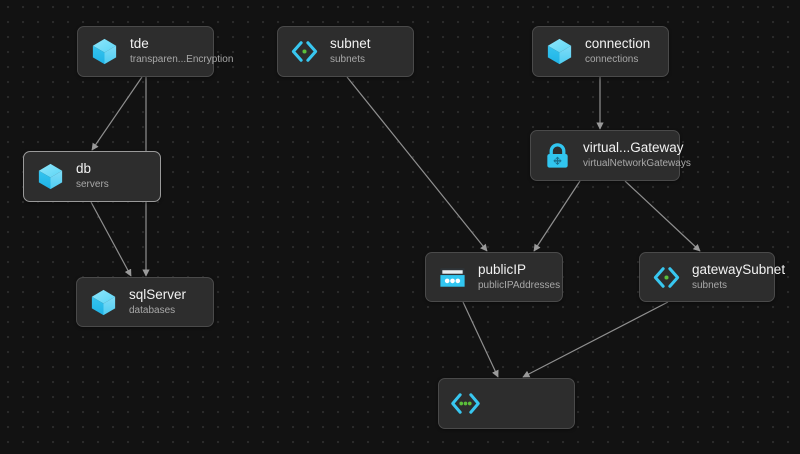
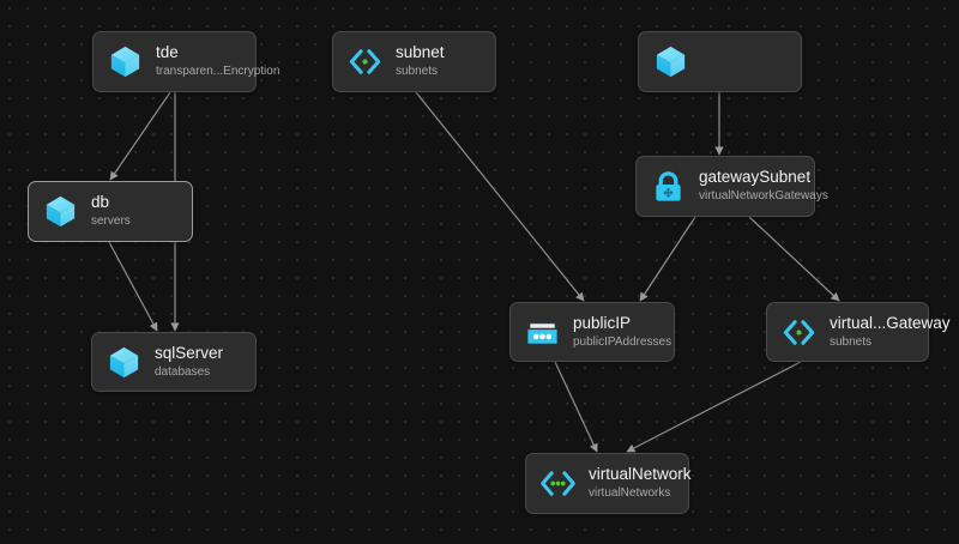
  tde
  transparen...Encryption
  subnet
  subnets
- connection
- connections
- virtual...Gateway
+ gatewaySubnet
  virtualNetworkGateways
  db
  servers
  publicIP
  publicIPAddresses
- gatewaySubnet
+ virtual...Gateway
  subnets
  sqlServer
  databases
+ virtualNetwork
+ virtualNetworks
